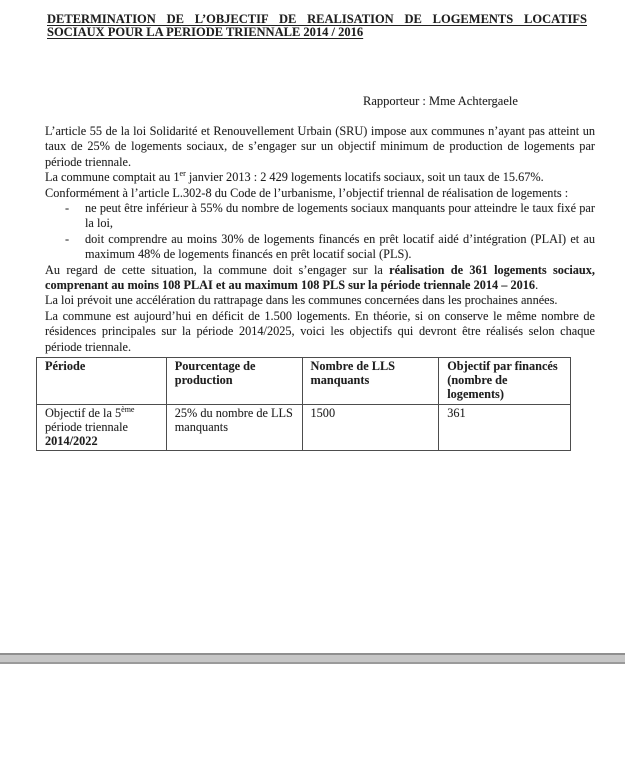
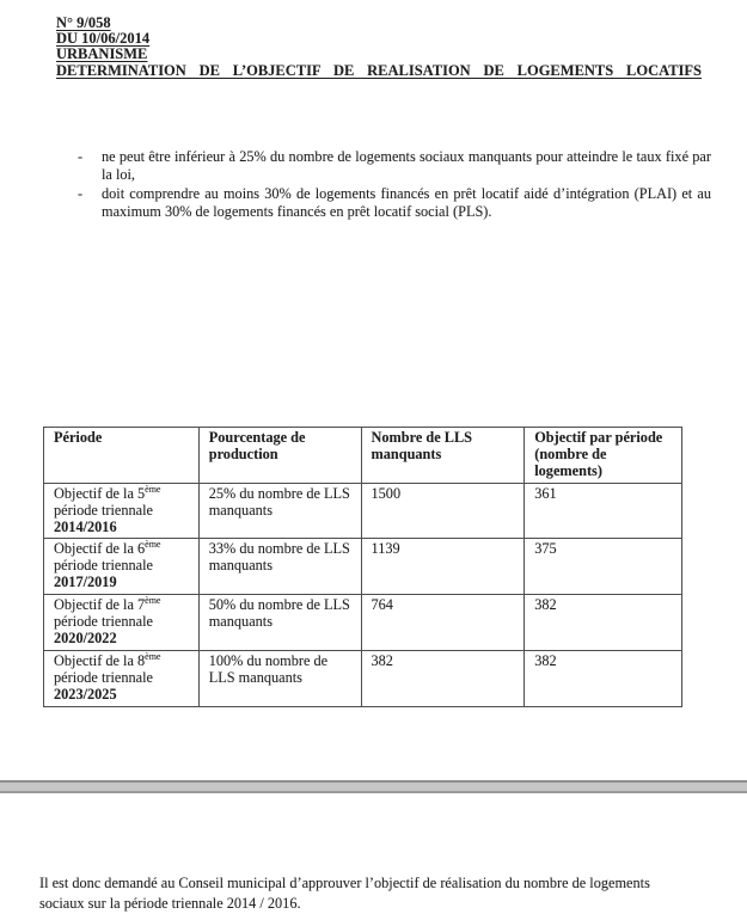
+ N° 9/058
+ DU 10/06/2014
+ URBANISME
  DETERMINATION DE L’OBJECTIF DE REALISATION DE LOGEMENTS LOCATIFS
- SOCIAUX POUR LA PERIODE TRIENNALE 2014 / 2016
- Rapporteur : Mme Achtergaele
- L’article 55 de la loi Solidarité et Renouvellement Urbain (SRU) impose aux communes n’ayant pas atteint un taux de 25% de logements sociaux, de s’engager sur un objectif minimum de production de logements par période triennale.
- La commune comptait au 1er janvier 2013 : 2 429 logements locatifs sociaux, soit un taux de 15.67%.
- Conformément à l’article L.302-8 du Code de l’urbanisme, l’objectif triennal de réalisation de logements :
  -
- ne peut être inférieur à 55% du nombre de logements sociaux manquants pour atteindre le taux fixé par la loi,
+ ne peut être inférieur à 25% du nombre de logements sociaux manquants pour atteindre le taux fixé par la loi,
  -
- doit comprendre au moins 30% de logements financés en prêt locatif aidé d’intégration (PLAI) et au maximum 48% de logements financés en prêt locatif social (PLS).
+ doit comprendre au moins 30% de logements financés en prêt locatif aidé d’intégration (PLAI) et au maximum 30% de logements financés en prêt locatif social (PLS).
- Au regard de cette situation, la commune doit s’engager sur la réalisation de 361 logements sociaux, comprenant au moins 108 PLAI et au maximum 108 PLS sur la période triennale 2014 – 2016.
- La loi prévoit une accélération du rattrapage dans les communes concernées dans les prochaines années.
- La commune est aujourd’hui en déficit de 1.500 logements. En théorie, si on conserve le même nombre de résidences principales sur la période 2014/2025, voici les objectifs qui devront être réalisés selon chaque période triennale.
- Période	Pourcentage de production	Nombre de LLS manquants	Objectif par financés (nombre de logements)
+ Période	Pourcentage de production	Nombre de LLS manquants	Objectif par période (nombre de logements)
- Objectif de la 5ème période triennale 2014/2022	25% du nombre de LLS manquants	1500	361
+ Objectif de la 5ème période triennale 2014/2016	25% du nombre de LLS manquants	1500	361
+ Objectif de la 6ème période triennale 2017/2019	33% du nombre de LLS manquants	1139	375
+ Objectif de la 7ème période triennale 2020/2022	50% du nombre de LLS manquants	764	382
+ Objectif de la 8ème période triennale 2023/2025	100% du nombre de LLS manquants	382	382
+ Il est donc demandé au Conseil municipal d’approuver l’objectif de réalisation du nombre de logements sociaux sur la période triennale 2014 / 2016.
